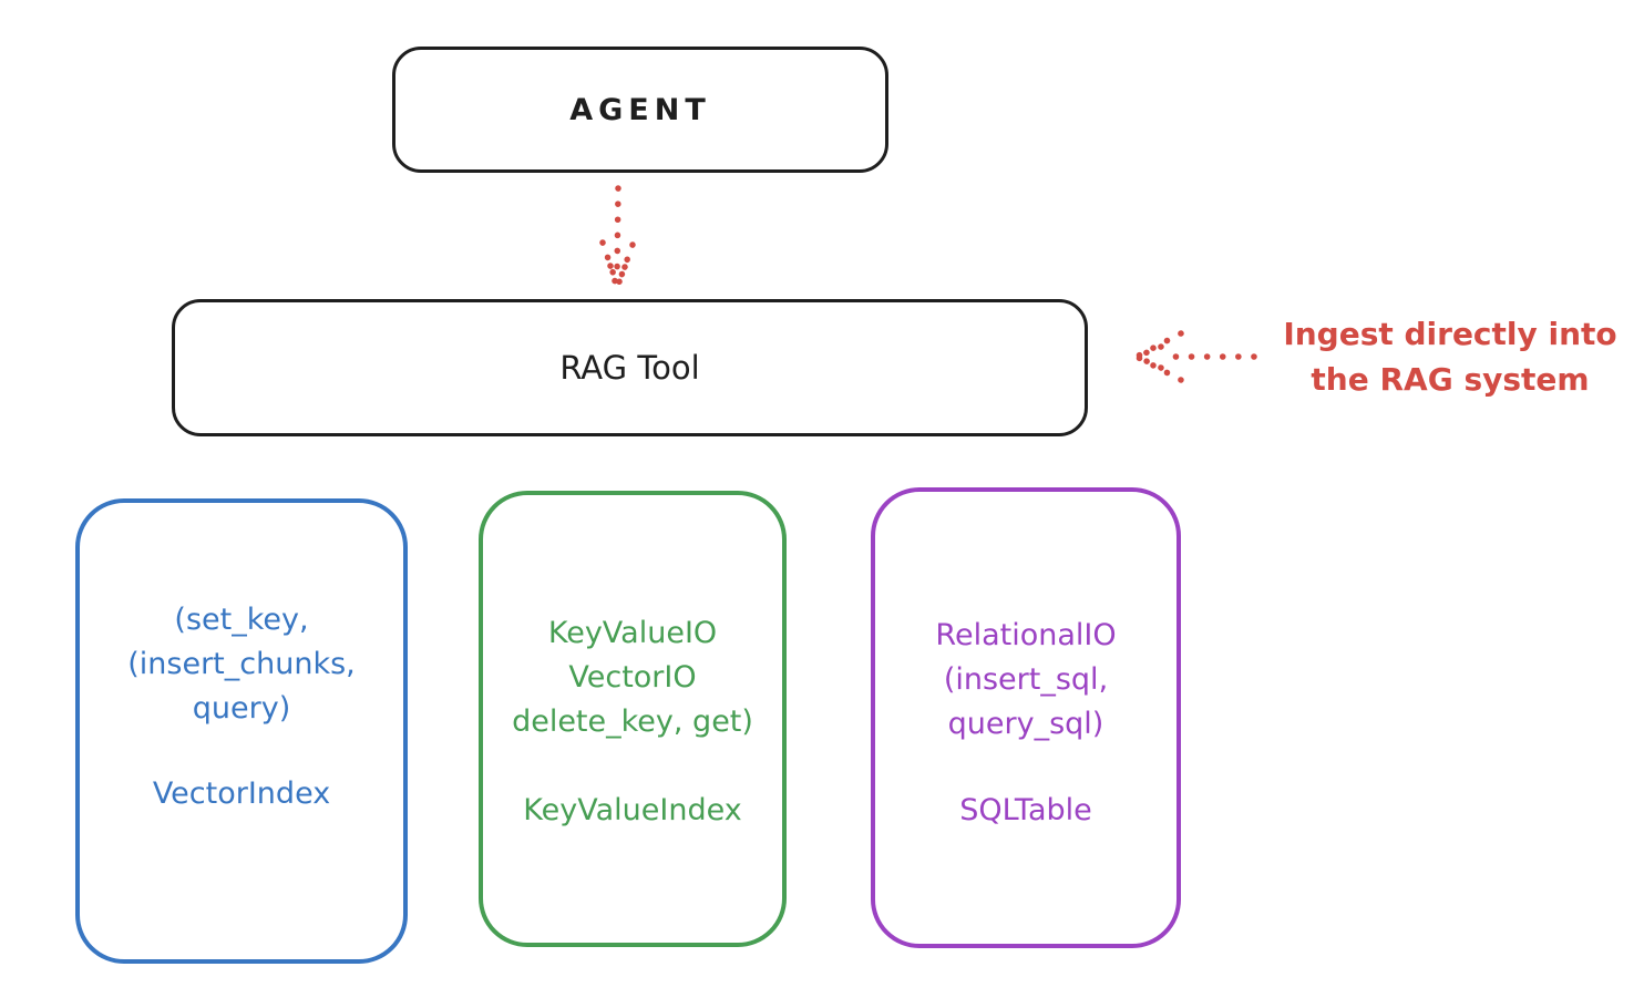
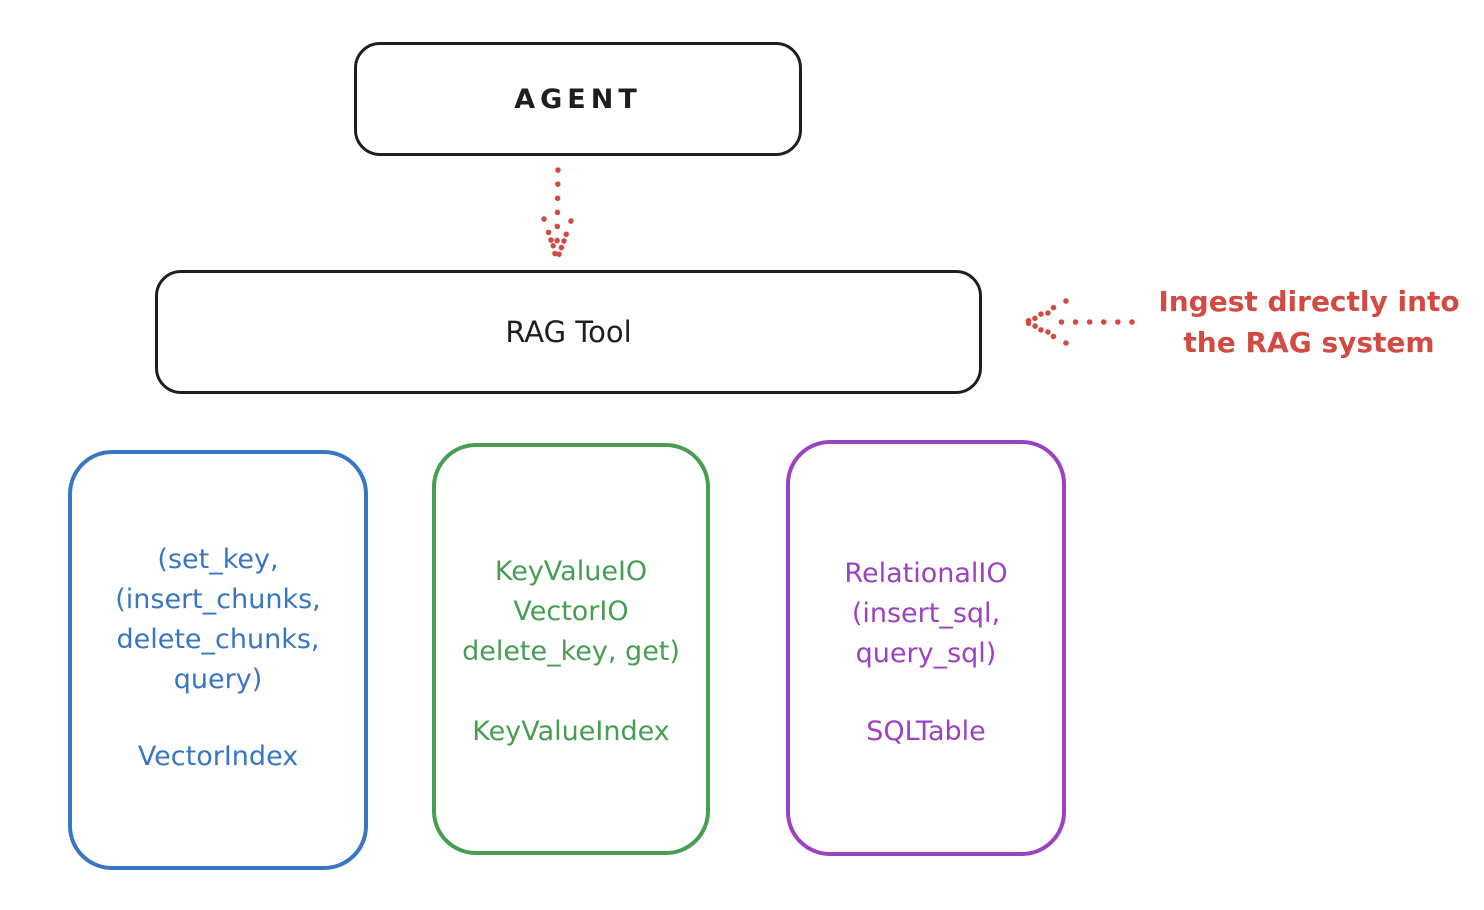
  AGENT
  RAG Tool
  Ingest directly into
  the RAG system
  (set_key,
  (insert_chunks,
+ delete_chunks,
  query)
  VectorIndex
  KeyValueIO
  VectorIO
  delete_key, get)
  KeyValueIndex
  RelationalIO
  (insert_sql,
  query_sql)
  SQLTable
